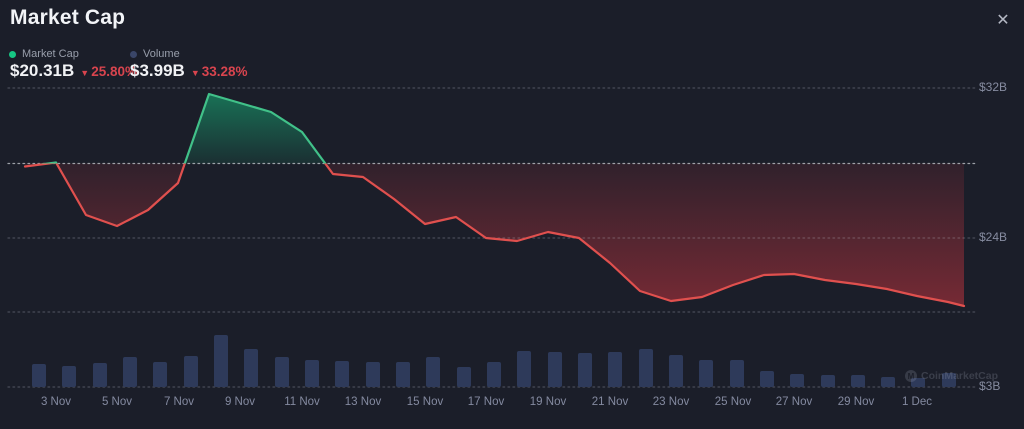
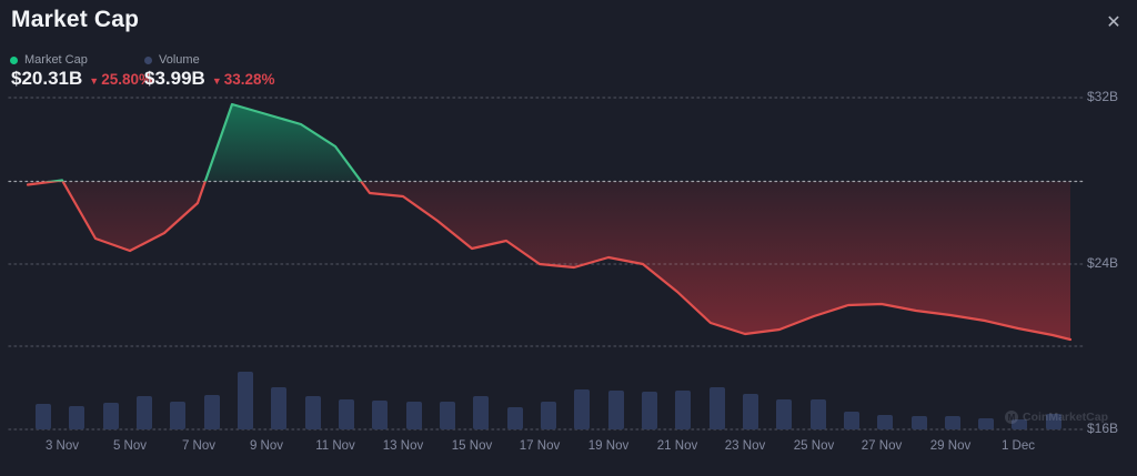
  Market Cap
  ✕
  Market Cap
  Volume
  $20.31B
  ▼
  25.80%
  $3.99B
  ▼
  33.28%
  M
  CoinMarketCap
  $32B
  $24B
- $3B
+ $16B
  3 Nov
  5 Nov
  7 Nov
  9 Nov
  11 Nov
  13 Nov
  15 Nov
  17 Nov
  19 Nov
  21 Nov
  23 Nov
  25 Nov
  27 Nov
  29 Nov
  1 Dec
